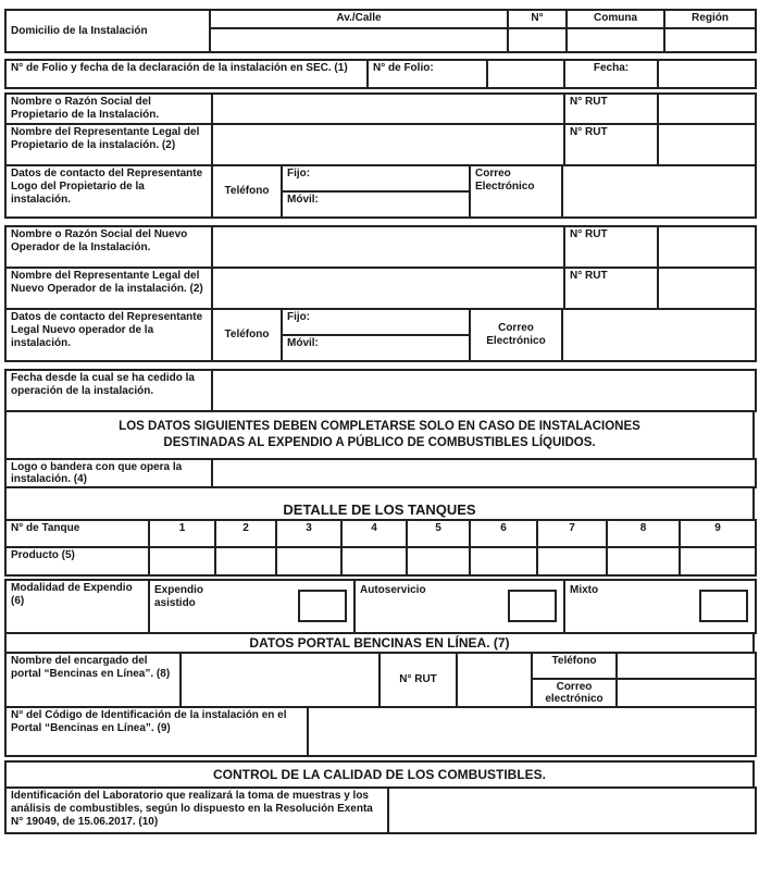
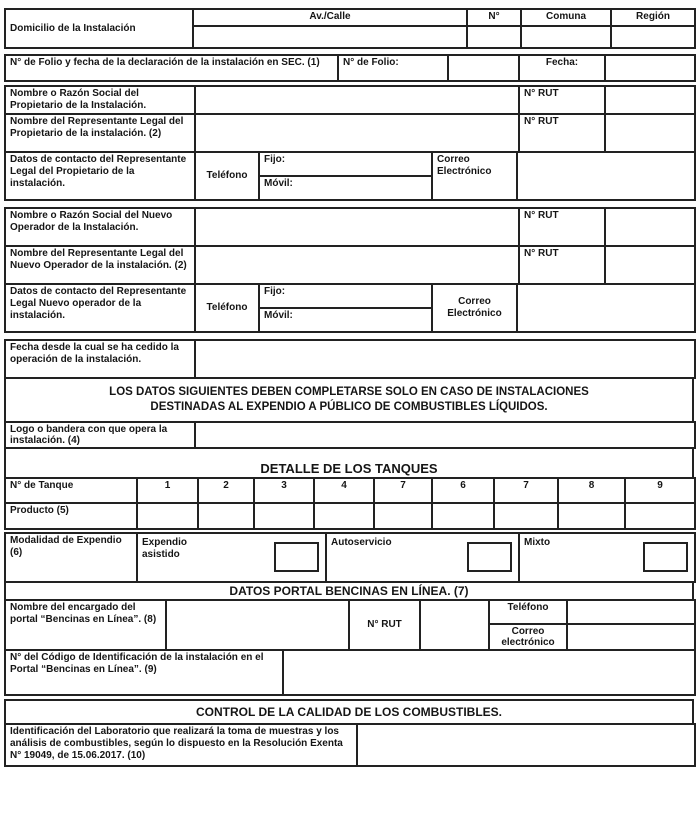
  Domicilio de la Instalación	Av./Calle	N°	Comuna	Región
  N° de Folio y fecha de la declaración de la instalación en SEC. (1)	N° de Folio:		Fecha:
  Nombre o Razón Social del Propietario de la Instalación.		N° RUT
  Nombre del Representante Legal del Propietario de la instalación. (2)		N° RUT
- Datos de contacto del Representante Logo del Propietario de la instalación.	Teléfono	Fijo:	Correo Electrónico
+ Datos de contacto del Representante Legal del Propietario de la instalación.	Teléfono	Fijo:	Correo Electrónico
  Móvil:
  Nombre o Razón Social del Nuevo Operador de la Instalación.		N° RUT
  Nombre del Representante Legal del Nuevo Operador de la instalación. (2)		N° RUT
  Datos de contacto del Representante Legal Nuevo operador de la instalación.	Teléfono	Fijo:	Correo Electrónico
  Móvil:
  Fecha desde la cual se ha cedido la operación de la instalación.
  LOS DATOS SIGUIENTES DEBEN COMPLETARSE SOLO EN CASO DE INSTALACIONES DESTINADAS AL EXPENDIO A PÚBLICO DE COMBUSTIBLES LÍQUIDOS.
  Logo o bandera con que opera la instalación. (4)
  DETALLE DE LOS TANQUES
- N° de Tanque	1	2	3	4	5	6	7	8	9
+ N° de Tanque	1	2	3	4	7	6	7	8	9
  Producto (5)
  Modalidad de Expendio (6)	Expendio asistido	Autoservicio	Mixto
  DATOS PORTAL BENCINAS EN LÍNEA. (7)
  Nombre del encargado del portal “Bencinas en Línea”. (8)		N° RUT		Teléfono
  Correo electrónico
  N° del Código de Identificación de la instalación en el Portal “Bencinas en Línea”. (9)
  CONTROL DE LA CALIDAD DE LOS COMBUSTIBLES.
  Identificación del Laboratorio que realizará la toma de muestras y los análisis de combustibles, según lo dispuesto en la Resolución Exenta N° 19049, de 15.06.2017. (10)
